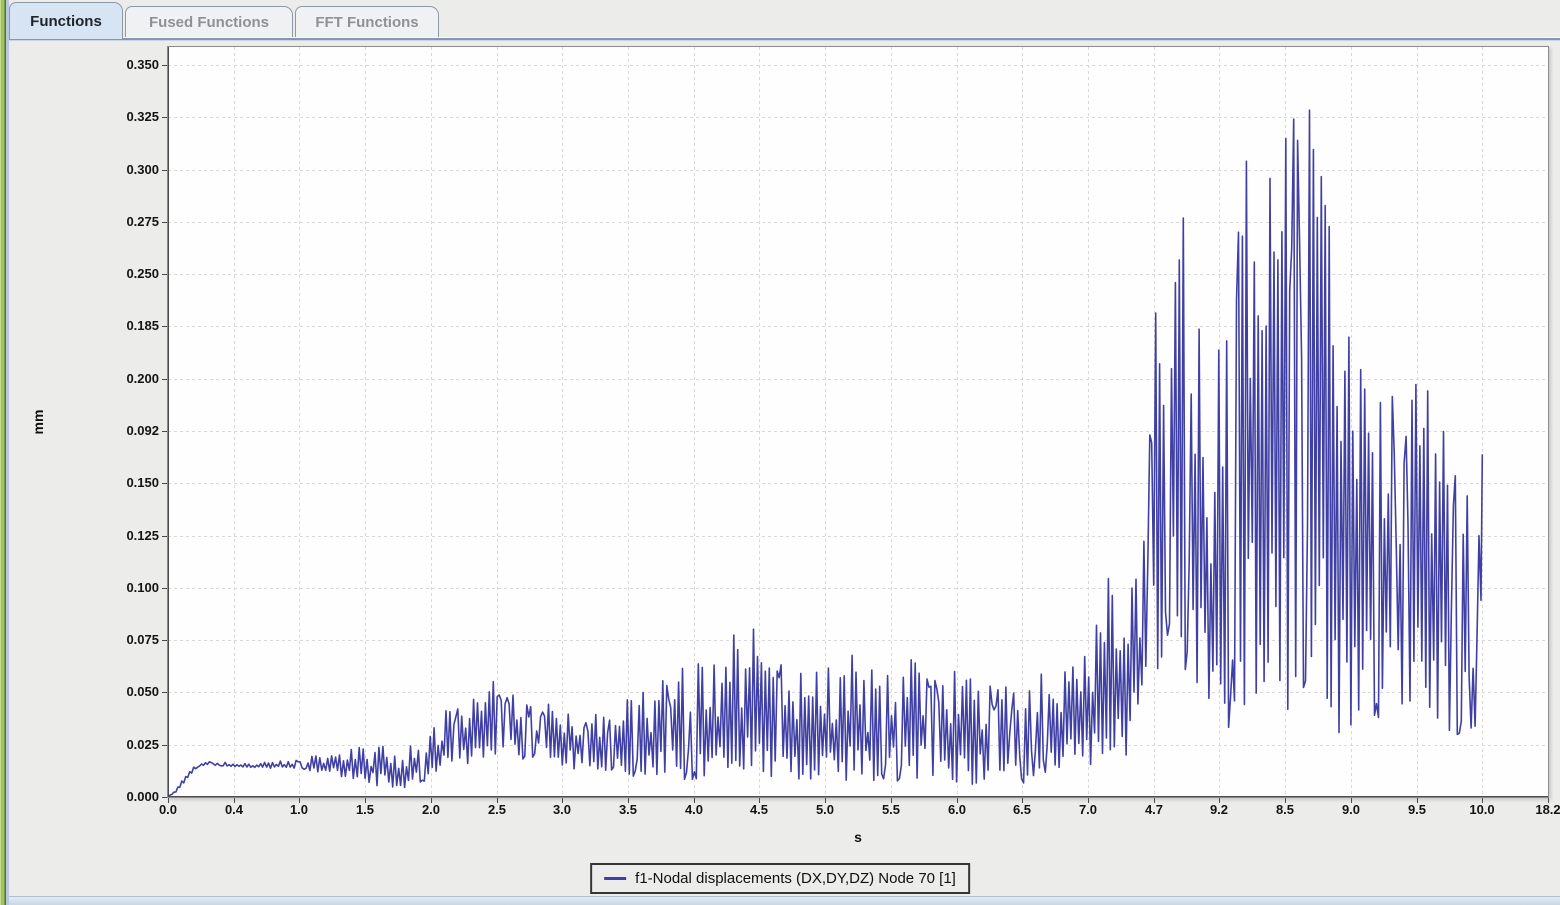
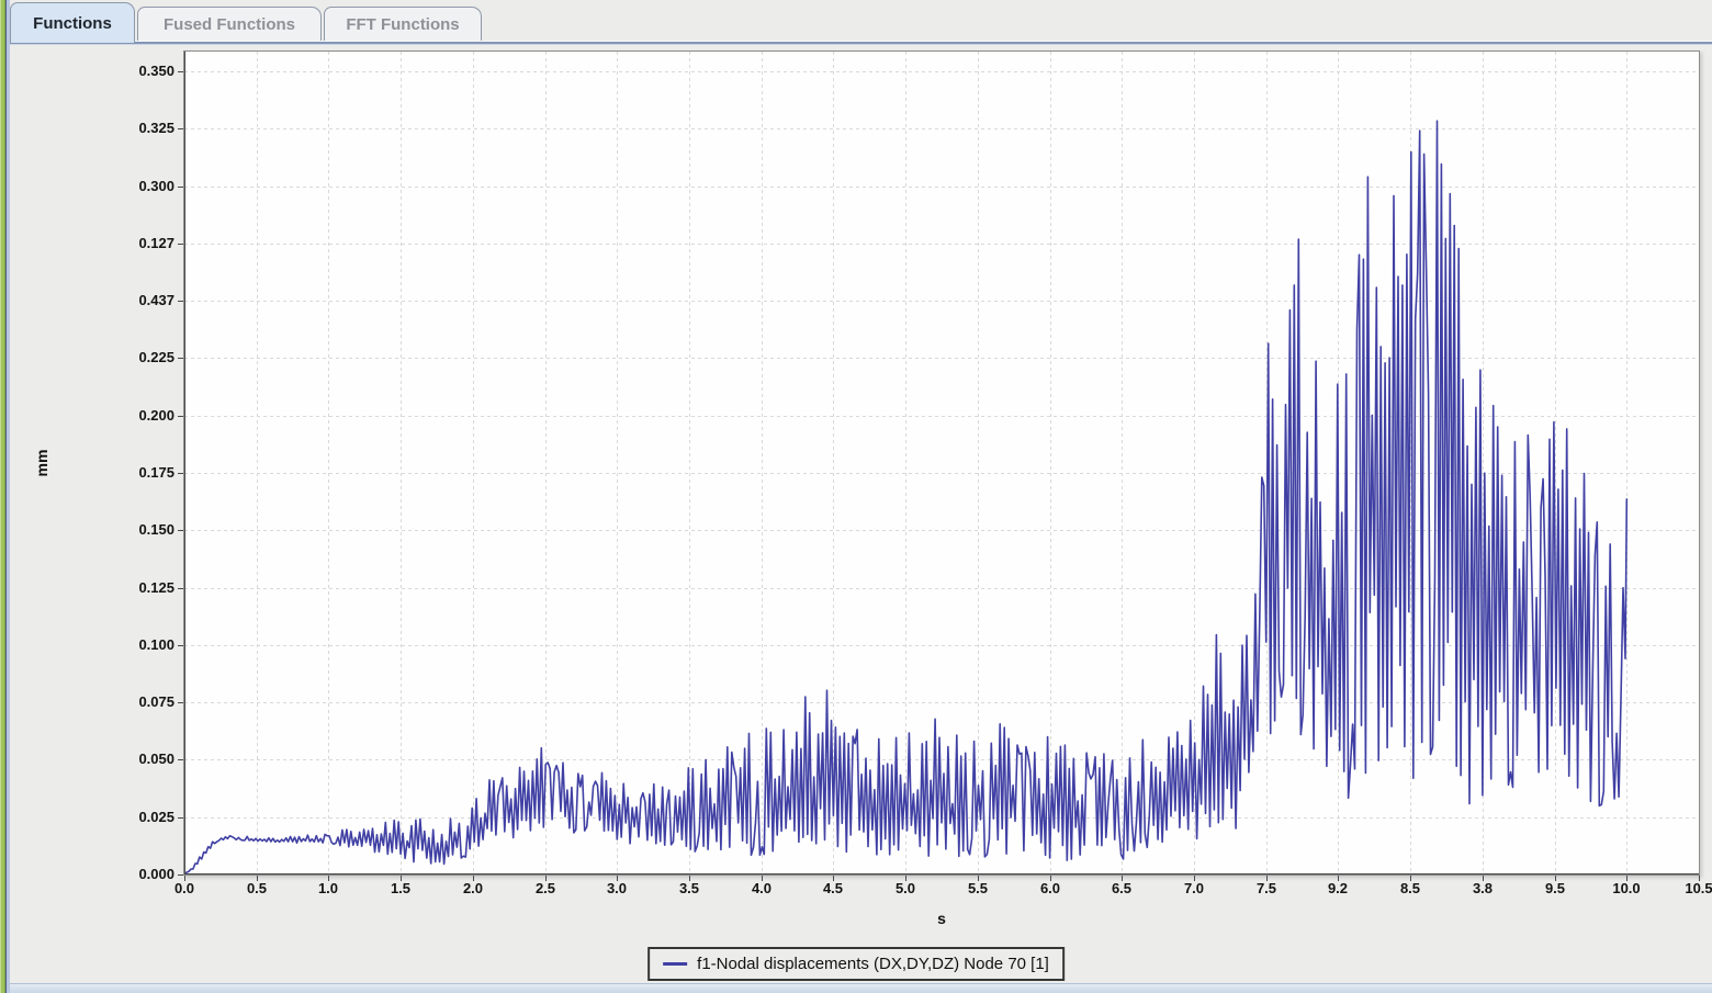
  Functions
  Fused Functions
  FFT Functions
  0.0
- 0.4
+ 0.5
  1.0
  1.5
  2.0
  2.5
  3.0
  3.5
  4.0
  4.5
  5.0
  5.5
  6.0
  6.5
  7.0
- 4.7
+ 7.5
  9.2
  8.5
- 9.0
+ 3.8
  9.5
  10.0
- 18.2
+ 10.5
  0.000
  0.025
  0.050
  0.075
  0.100
  0.125
  0.150
- 0.092
+ 0.175
  0.200
- 0.185
+ 0.225
- 0.250
+ 0.437
- 0.275
+ 0.127
  0.300
  0.325
  0.350
  s
  f1-Nodal displacements (DX,DY,DZ) Node 70 [1]
